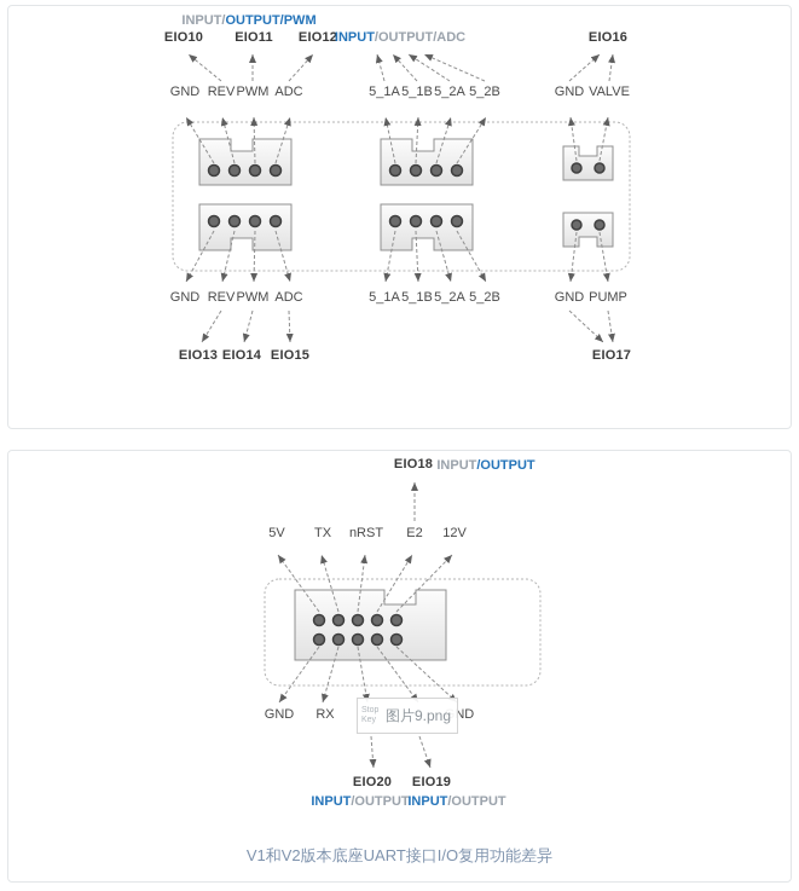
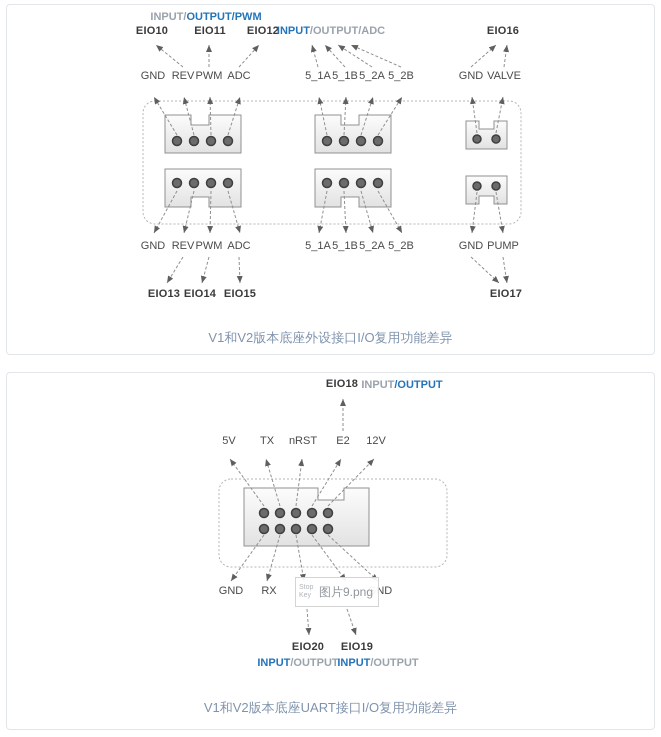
  INPUT/OUTPUT/PWM
  EIO10
  EIO11
  EIO12
  INPUT/OUTPUT/ADC
  EIO16
  GND
  REV
  PWM
  ADC
  5_1A
  5_1B
  5_2A
  5_2B
  GND
  VALVE
  GND
  REV
  PWM
  ADC
  5_1A
  5_1B
  5_2A
  5_2B
  GND
  PUMP
  EIO13
  EIO14
  EIO15
  EIO17
+ V1和V2版本底座外设接口I/O复用功能差异
  EIO18
  INPUT/OUTPUT
  5V
  TX
  nRST
  E2
  12V
  GND
  RX
  图片9.png
  EIO20
  EIO19
  INPUT/OUTPUT
  INPUT/OUTPUT
  V1和V2版本底座UART接口I/O复用功能差异
